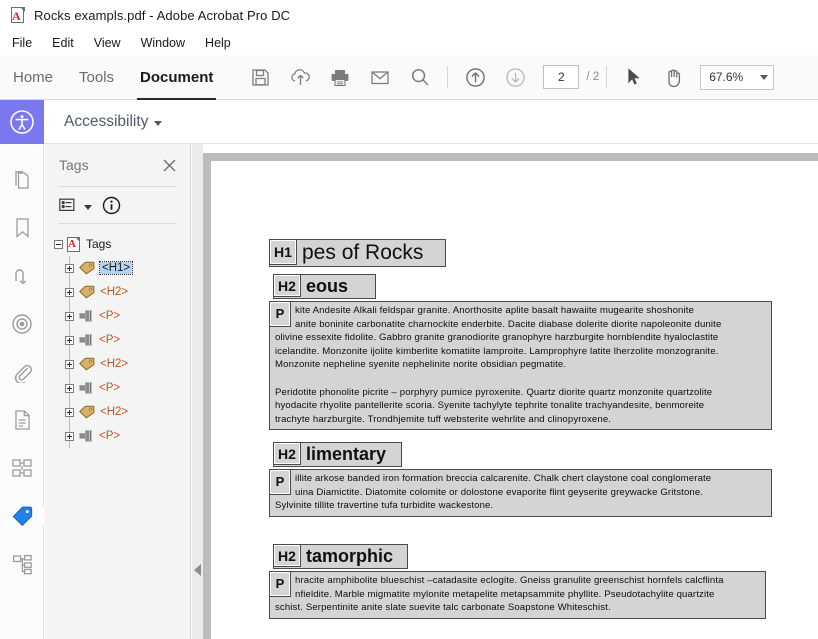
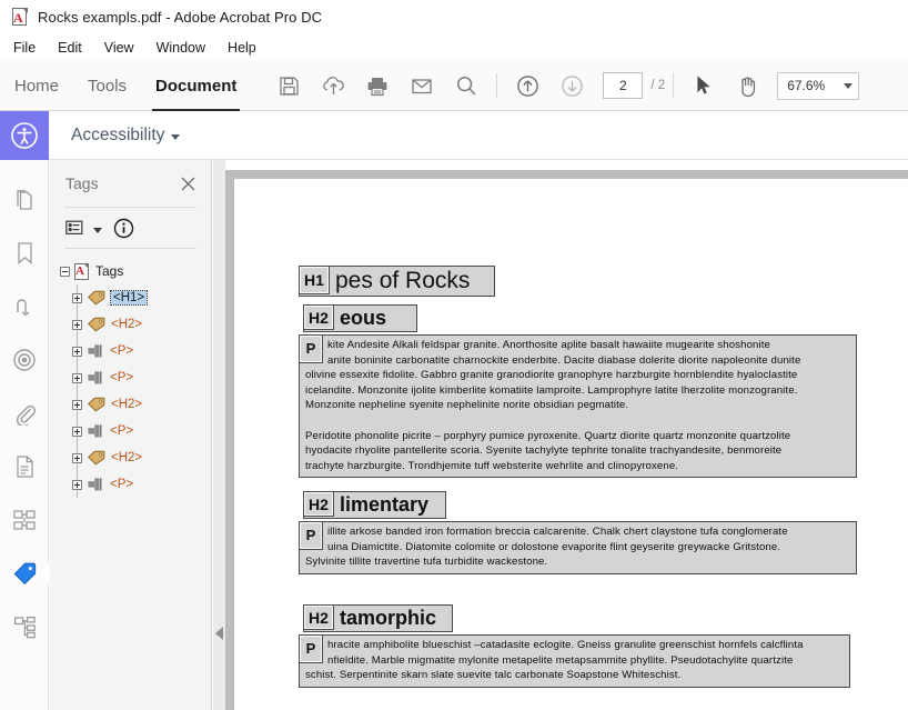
  A
  Rocks exampls.pdf - Adobe Acrobat Pro DC
  File
  Edit
  View
  Window
  Help
  Home
  Tools
  Document
  2
  / 2
  67.6%
  Accessibility
  Tags
  A
  Tags
  <H1>
  <H2>
  <P>
  <P>
  <H2>
  <P>
  <H2>
  <P>
  H1
  pes of Rocks
  H2
  eous
  P
  kite Andesite Alkali feldspar granite. Anorthosite aplite basalt hawaiite mugearite shoshonite
  anite boninite carbonatite charnockite enderbite. Dacite diabase dolerite diorite napoleonite dunite
  olivine essexite fidolite. Gabbro granite granodiorite granophyre harzburgite hornblendite hyaloclastite
  icelandite. Monzonite ijolite kimberlite komatiite lamproite. Lamprophyre latite lherzolite monzogranite.
  Monzonite nepheline syenite nephelinite norite obsidian pegmatite.
  Peridotite phonolite picrite – porphyry pumice pyroxenite. Quartz diorite quartz monzonite quartzolite
  hyodacite rhyolite pantellerite scoria. Syenite tachylyte tephrite tonalite trachyandesite, benmoreite
  trachyte harzburgite. Trondhjemite tuff websterite wehrlite and clinopyroxene.
  H2
  limentary
  P
- illite arkose banded iron formation breccia calcarenite. Chalk chert claystone coal conglomerate
+ illite arkose banded iron formation breccia calcarenite. Chalk chert claystone tufa conglomerate
  uina Diamictite. Diatomite colomite or dolostone evaporite flint geyserite greywacke Gritstone.
  Sylvinite tillite travertine tufa turbidite wackestone.
  H2
  tamorphic
  P
  hracite amphibolite blueschist –catadasite eclogite. Gneiss granulite greenschist hornfels calcflinta
  nfieldite. Marble migmatite mylonite metapelite metapsammite phyllite. Pseudotachylite quartzite
- schist. Serpentinite anite slate suevite talc carbonate Soapstone Whiteschist.
+ schist. Serpentinite skarn slate suevite talc carbonate Soapstone Whiteschist.
